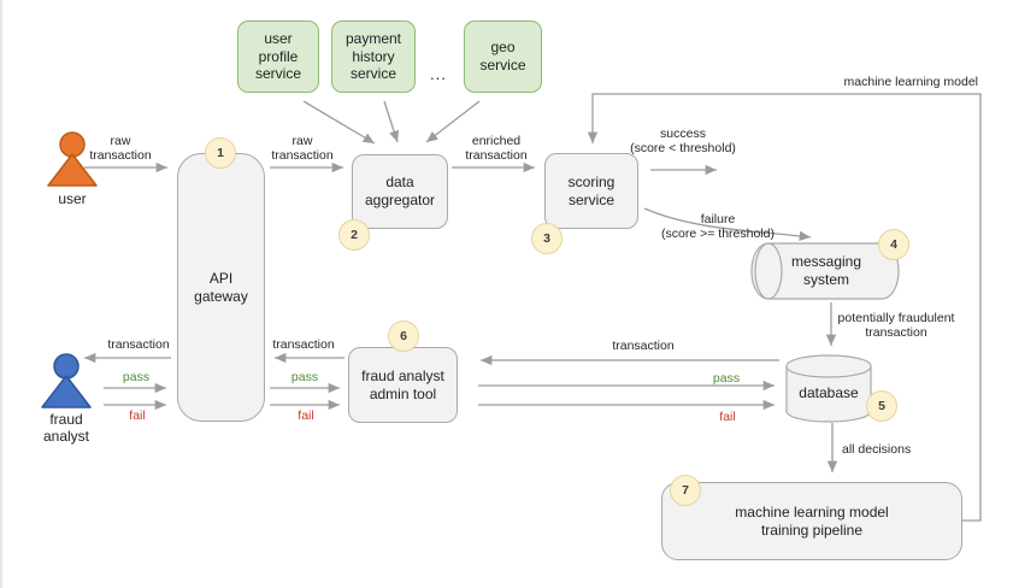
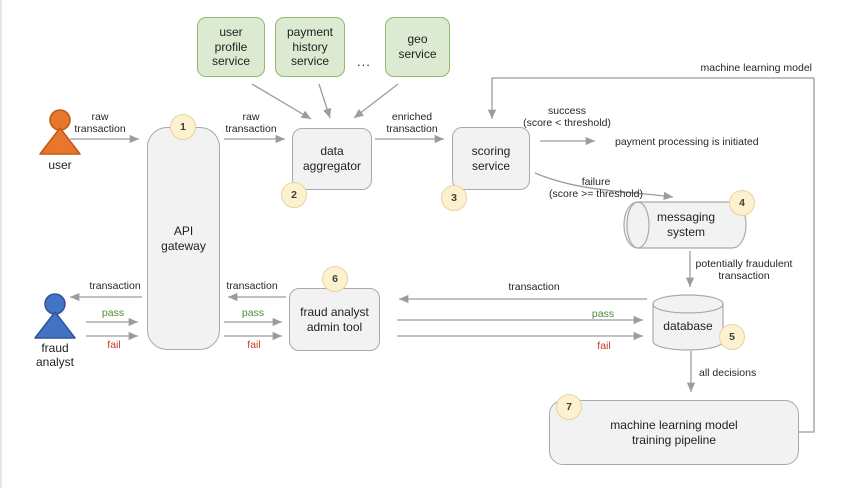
  user
  profile
  service
  payment
  history
  service
  ...
  geo
  service
  API
  gateway
  data
  aggregator
  scoring
  service
  messaging
  system
  database
  fraud analyst
  admin tool
  machine learning model
  training pipeline
  1
  2
  3
  4
  5
  6
  7
  user
  fraud
  analyst
  raw
  transaction
  raw
  transaction
  enriched
  transaction
  success
  (score < threshold)
+ payment processing is initiated
  failure
  (score >= threshold)
  machine learning model
  potentially fraudulent
  transaction
  all decisions
  transaction
  transaction
  transaction
  pass
  pass
  pass
  fail
  fail
  fail
